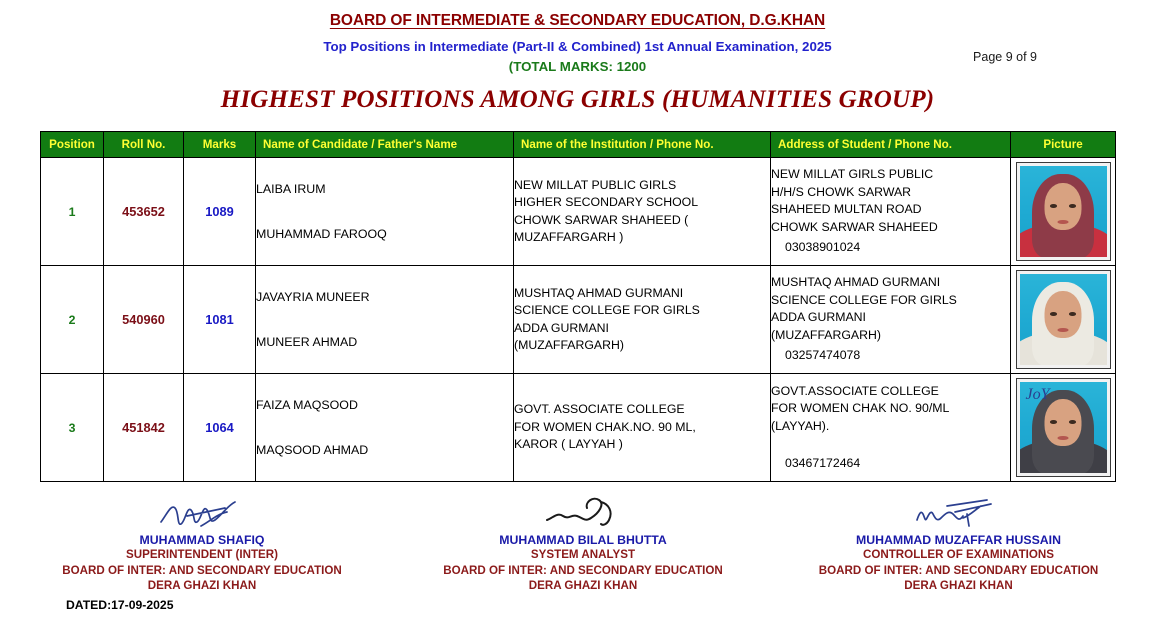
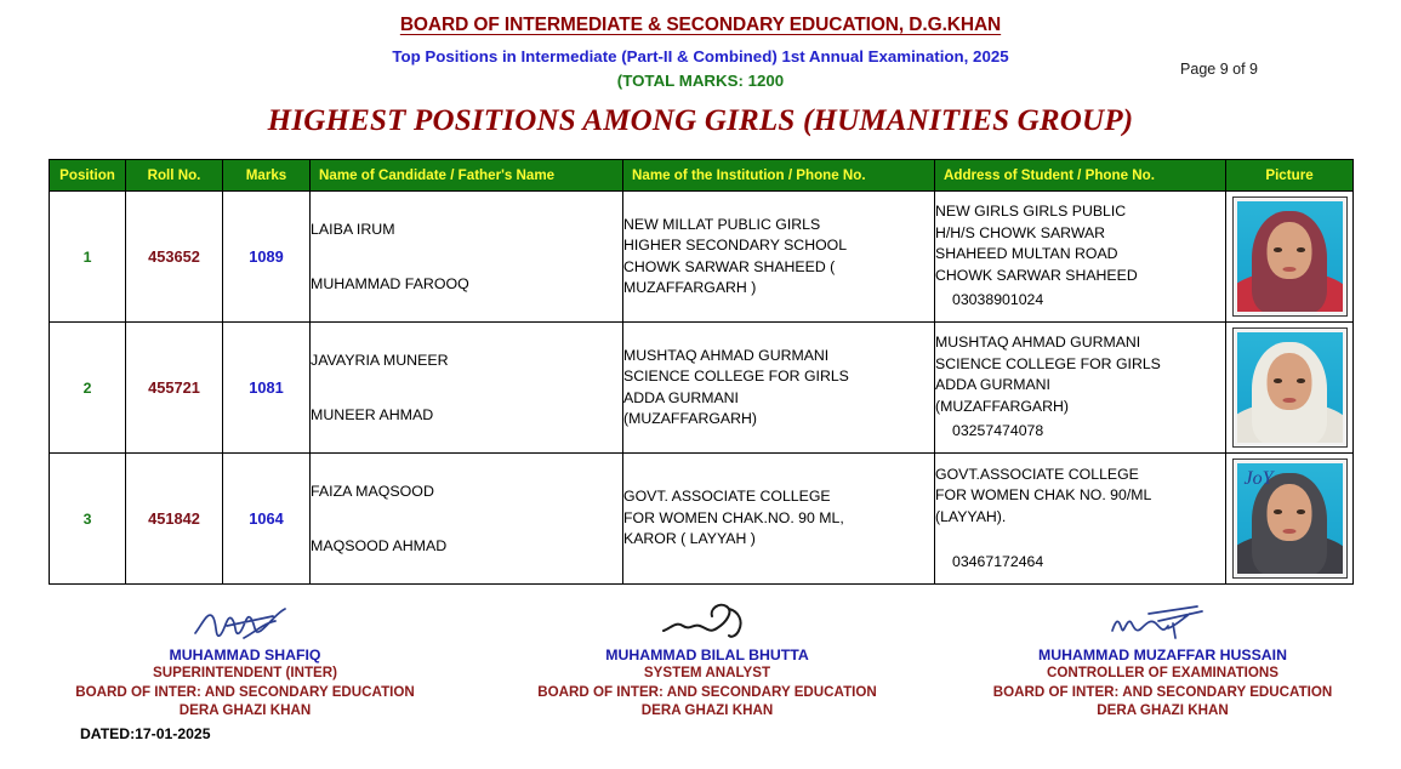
  BOARD OF INTERMEDIATE & SECONDARY EDUCATION, D.G.KHAN
  Top Positions in Intermediate (Part-II & Combined) 1st Annual Examination, 2025
  (TOTAL MARKS: 1200
  Page 9 of 9
  HIGHEST POSITIONS AMONG GIRLS (HUMANITIES GROUP)
  Position	Roll No.	Marks	Name of Candidate / Father's Name	Name of the Institution / Phone No.	Address of Student / Phone No.	Picture
- 1	453652	1089	LAIBA IRUM MUHAMMAD FAROOQ	NEW MILLAT PUBLIC GIRLS HIGHER SECONDARY SCHOOL CHOWK SARWAR SHAHEED ( MUZAFFARGARH )	NEW MILLAT GIRLS PUBLIC H/H/S CHOWK SARWAR SHAHEED MULTAN ROAD CHOWK SARWAR SHAHEED 03038901024
+ 1	453652	1089	LAIBA IRUM MUHAMMAD FAROOQ	NEW MILLAT PUBLIC GIRLS HIGHER SECONDARY SCHOOL CHOWK SARWAR SHAHEED ( MUZAFFARGARH )	NEW GIRLS GIRLS PUBLIC H/H/S CHOWK SARWAR SHAHEED MULTAN ROAD CHOWK SARWAR SHAHEED 03038901024
- 2	540960	1081	JAVAYRIA MUNEER MUNEER AHMAD	MUSHTAQ AHMAD GURMANI SCIENCE COLLEGE FOR GIRLS ADDA GURMANI (MUZAFFARGARH)	MUSHTAQ AHMAD GURMANI SCIENCE COLLEGE FOR GIRLS ADDA GURMANI (MUZAFFARGARH) 03257474078
+ 2	455721	1081	JAVAYRIA MUNEER MUNEER AHMAD	MUSHTAQ AHMAD GURMANI SCIENCE COLLEGE FOR GIRLS ADDA GURMANI (MUZAFFARGARH)	MUSHTAQ AHMAD GURMANI SCIENCE COLLEGE FOR GIRLS ADDA GURMANI (MUZAFFARGARH) 03257474078
  3	451842	1064	FAIZA MAQSOOD MAQSOOD AHMAD	GOVT. ASSOCIATE COLLEGE FOR WOMEN CHAK.NO. 90 ML, KAROR ( LAYYAH )	GOVT.ASSOCIATE COLLEGE FOR WOMEN CHAK NO. 90/ML (LAYYAH). 03467172464	JoY
  MUHAMMAD SHAFIQ
  SUPERINTENDENT (INTER)
  BOARD OF INTER: AND SECONDARY EDUCATION
  DERA GHAZI KHAN
  MUHAMMAD BILAL BHUTTA
  SYSTEM ANALYST
  BOARD OF INTER: AND SECONDARY EDUCATION
  DERA GHAZI KHAN
  MUHAMMAD MUZAFFAR HUSSAIN
  CONTROLLER OF EXAMINATIONS
  BOARD OF INTER: AND SECONDARY EDUCATION
  DERA GHAZI KHAN
- DATED:17-09-2025
+ DATED:17-01-2025
